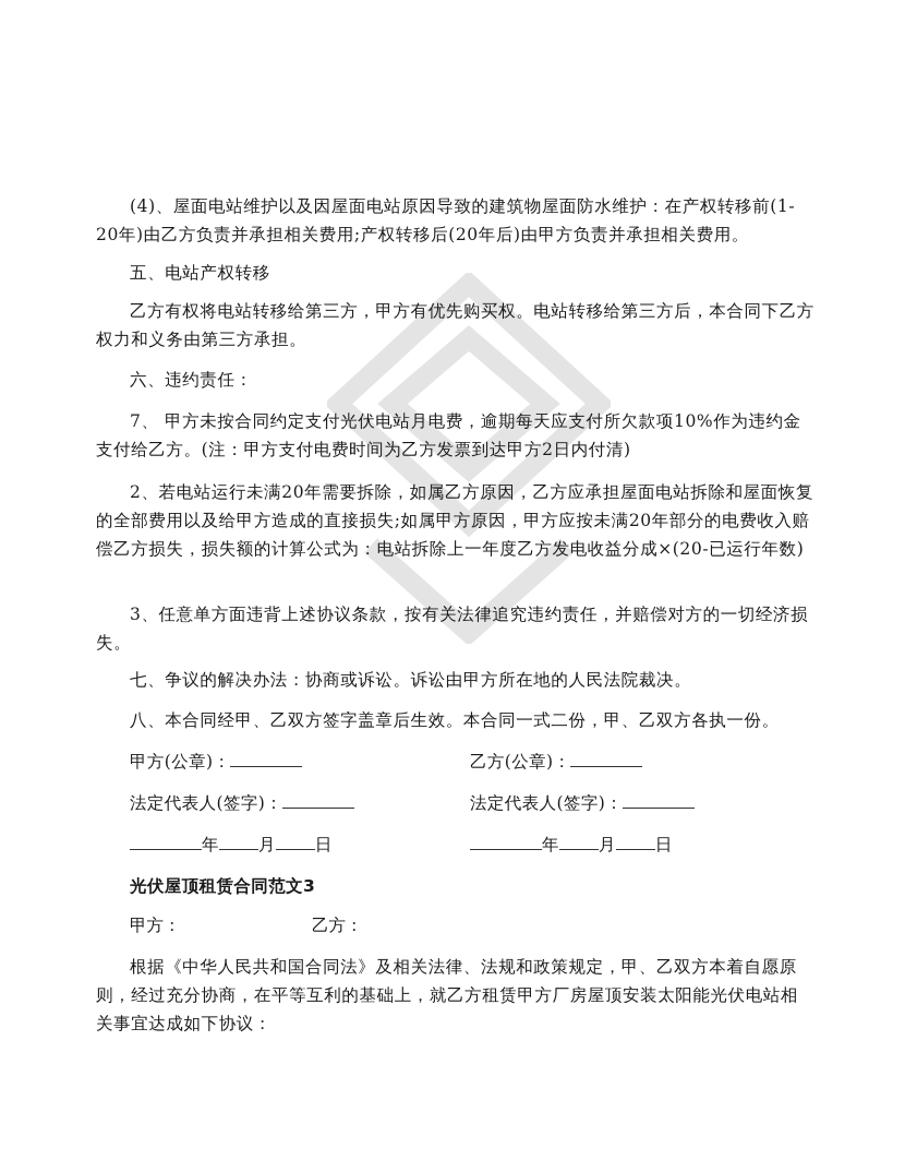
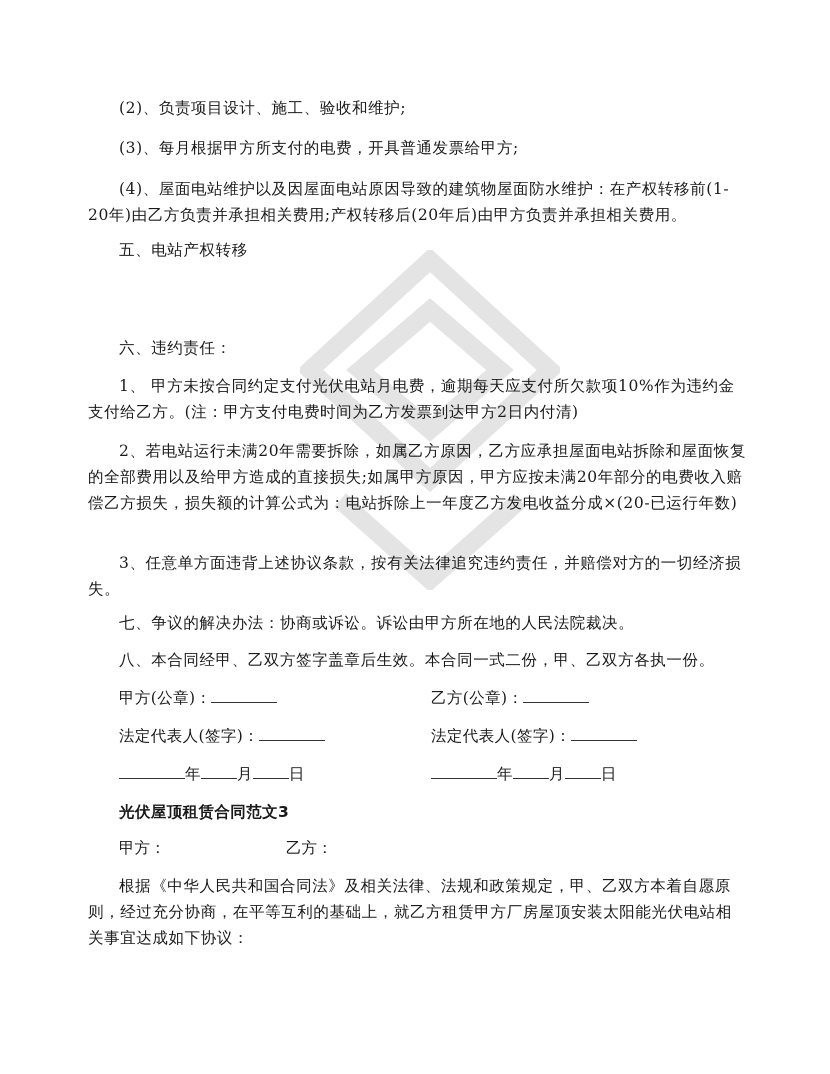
+ (2)、负责项目设计、施工、验收和维护;
+ (3)、每月根据甲方所支付的电费，开具普通发票给甲方;
  (4)、屋面电站维护以及因屋面电站原因导致的建筑物屋面防水维护：在产权转移前(1-20年)由乙方负责并承担相关费用;产权转移后(20年后)由甲方负责并承担相关费用。
  五、电站产权转移
- 乙方有权将电站转移给第三方，甲方有优先购买权。电站转移给第三方后，本合同下乙方权力和义务由第三方承担。
  六、违约责任：
- 7、 甲方未按合同约定支付光伏电站月电费，逾期每天应支付所欠款项10%作为违约金支付给乙方。(注：甲方支付电费时间为乙方发票到达甲方2日内付清)
+ 1、 甲方未按合同约定支付光伏电站月电费，逾期每天应支付所欠款项10%作为违约金支付给乙方。(注：甲方支付电费时间为乙方发票到达甲方2日内付清)
  2、若电站运行未满20年需要拆除，如属乙方原因，乙方应承担屋面电站拆除和屋面恢复的全部费用以及给甲方造成的直接损失;如属甲方原因，甲方应按未满20年部分的电费收入赔偿乙方损失，损失额的计算公式为：电站拆除上一年度乙方发电收益分成×(20-已运行年数)
  3、任意单方面违背上述协议条款，按有关法律追究违约责任，并赔偿对方的一切经济损失。
  七、争议的解决办法：协商或诉讼。诉讼由甲方所在地的人民法院裁决。
  八、本合同经甲、乙双方签字盖章后生效。本合同一式二份，甲、乙双方各执一份。
  甲方(公章)：
  乙方(公章)：
  法定代表人(签字)：
  法定代表人(签字)：
  年 月 日
  年 月 日
  光伏屋顶租赁合同范文3
  甲方：
  乙方：
  根据《中华人民共和国合同法》及相关法律、法规和政策规定，甲、乙双方本着自愿原则，经过充分协商，在平等互利的基础上，就乙方租赁甲方厂房屋顶安装太阳能光伏电站相关事宜达成如下协议：
